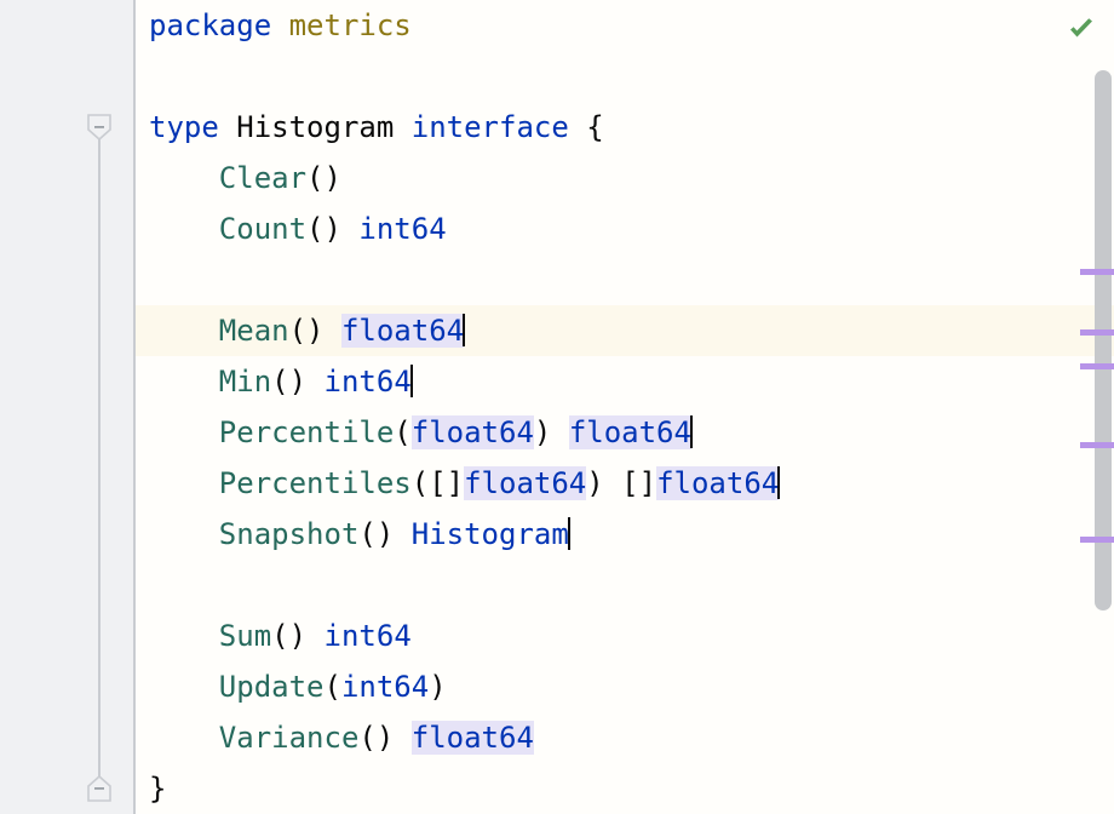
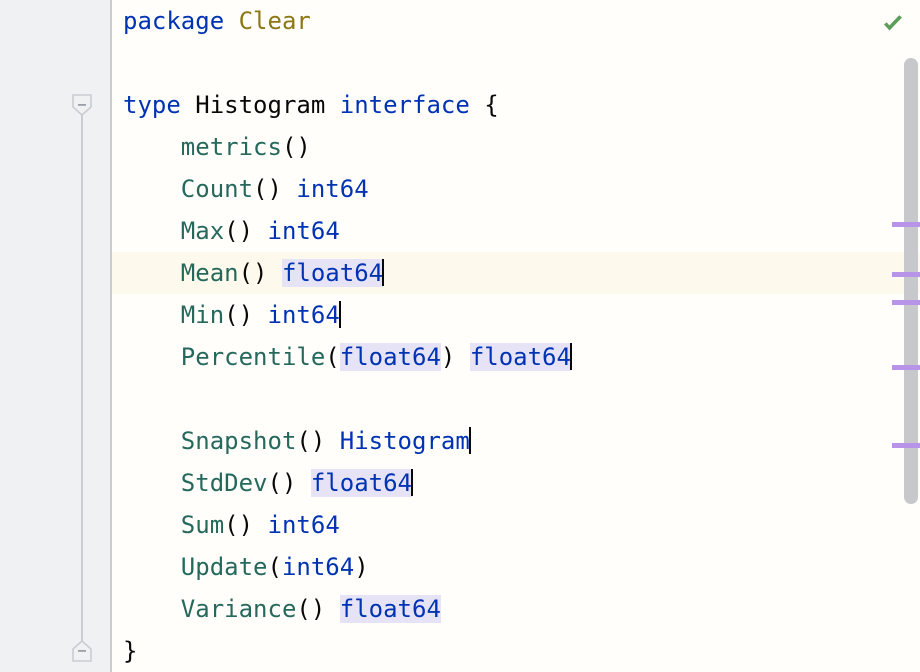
- package metrics
+ package Clear
  type Histogram interface {
- Clear()
+ metrics()
  Count() int64
+ Max() int64
  Mean() float64
  Min() int64
  Percentile(float64) float64
- Percentiles([]float64) []float64
  Snapshot() Histogram
+ StdDev() float64
  Sum() int64
  Update(int64)
  Variance() float64
  }
